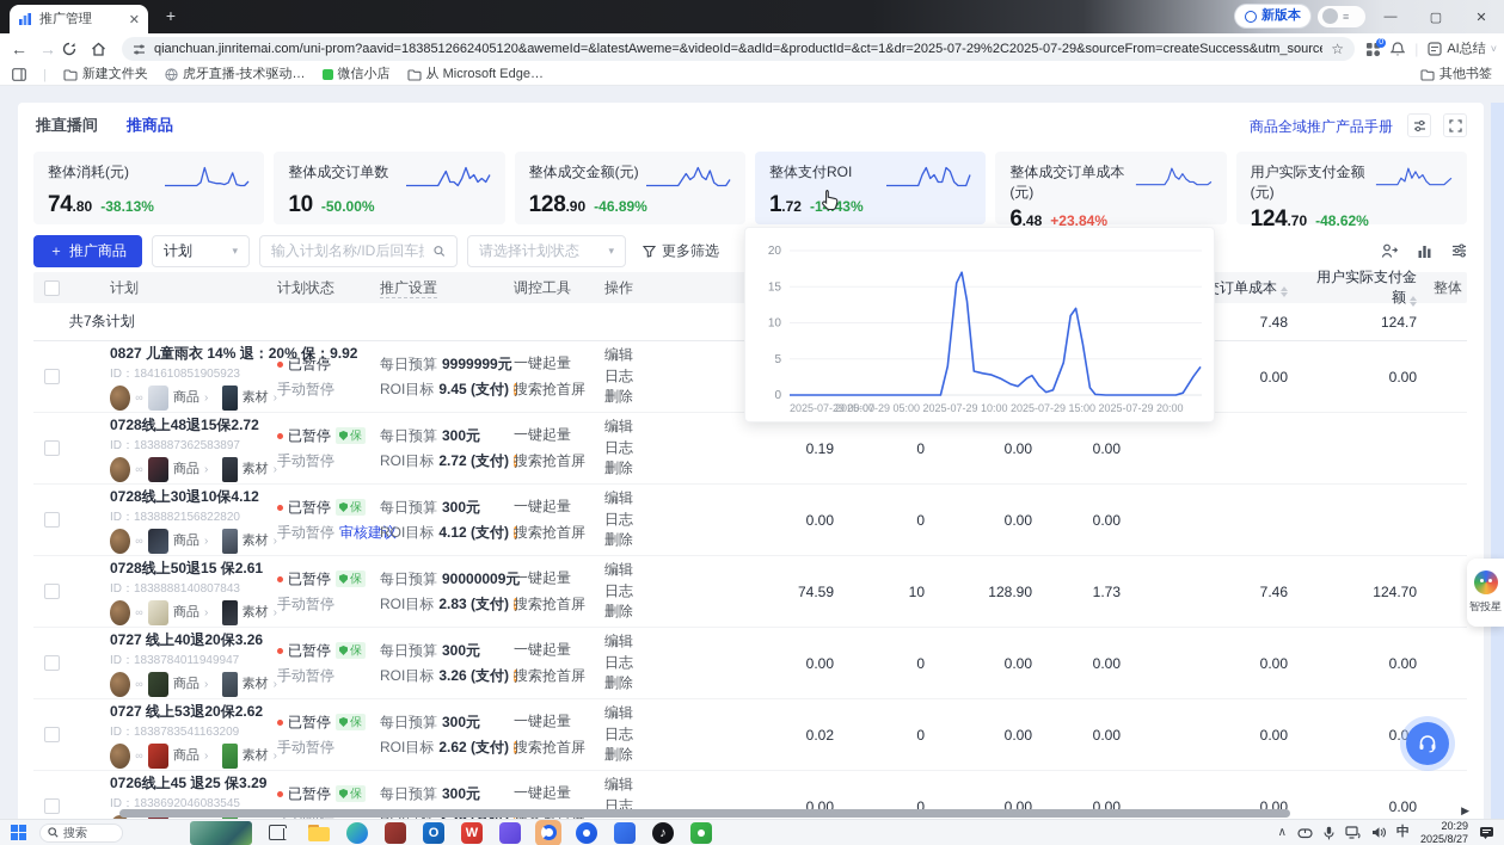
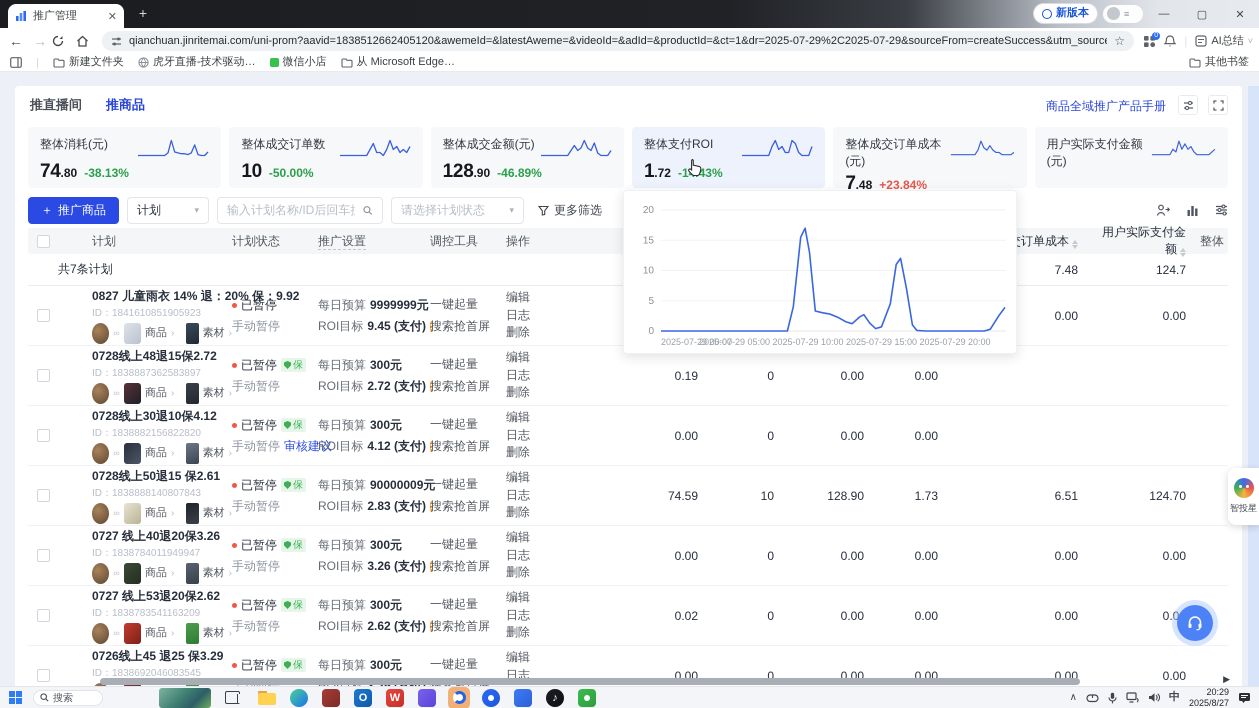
  推广管理
  ✕
  +
  新版本
  ≡
  —
  ▢
  ✕
  ←
  →
  qianchuan.jinritemai.com/uni-prom?aavid=1838512662405120&awemeId=&latestAweme=&videoId=&adId=&productId=&ct=1&dr=2025-07-29%2C2025-07-29&sourceFrom=createSuccess&utm_sourc
  ☆
  AI总结
  ˅
  |
  新建文件夹
  虎牙直播-技术驱动…
  微信小店
  从 Microsoft Edge…
  其他书签
  推直播间
  推商品
  商品全域推广产品手册
  整体消耗(元)
  74
  .80
  -38.13%
  整体成交订单数
  10
  -50.00%
  整体成交金额(元)
  128
  .90
  -46.89%
  整体支付ROI
  1
  .72
  -143%
  整体成交订单成本(元)
- 6
+ 7
  .48
  +23.84%
  用户实际支付金额(元)
- 124
- .70
- -48.62%
  ＋
  推广商品
  计划
  ▾
  输入计划名称/ID后回车
  请选择计划状态
  ▾
  更多筛选
  计划
  计划状态
  推广设置
  调控工具
  操作
  用户实际支付金额
  整体
  共7条计划
  7.48
  124.7
  0827 儿童雨衣 14% 退：20% 保：9.92
  ID：1841610851905923
  ∞
  商品
  ›
  素材
  ›
  已暂停
  手动暂停
  每日预算
  9999999元
  ROI目标
  9.45 (支付)
  !
  一键起量
  搜索抢首屏
  编辑
  日志
  删除
  0.00
  0.00
  0728线上48退15保2.72
  ID：1838887362583897
  ∞
  商品
  ›
  素材
  ›
  已暂停
  保
  手动暂停
  每日预算
  300元
  ROI目标
  2.72 (支付)
  !
  一键起量
  搜索抢首屏
  编辑
  日志
  删除
  0.19
  0
  0.00
  0.00
  0728线上30退10保4.12
  ID：1838882156822820
  ∞
  商品
  ›
  素材
  ›
  已暂停
  保
  手动暂停 审核建议
  每日预算
  300元
  ROI目标
  4.12 (支付)
  !
  一键起量
  搜索抢首屏
  编辑
  日志
  删除
  0.00
  0
  0.00
  0.00
  0728线上50退15 保2.61
  ID：1838888140807843
  ∞
  商品
  ›
  素材
  ›
  已暂停
  保
  手动暂停
  每日预算
  90000009元
  ROI目标
  2.83 (支付)
  !
  一键起量
  搜索抢首屏
  编辑
  日志
  删除
  74.59
  10
  128.90
  1.73
- 7.46
+ 6.51
  124.70
  0727 线上40退20保3.26
  ID：1838784011949947
  ∞
  商品
  ›
  素材
  ›
  已暂停
  保
  手动暂停
  每日预算
  300元
  ROI目标
  3.26 (支付)
  !
  一键起量
  搜索抢首屏
  编辑
  日志
  删除
  0.00
  0
  0.00
  0.00
  0.00
  0.00
  0727 线上53退20保2.62
  ID：1838783541163209
  ∞
  商品
  ›
  素材
  ›
  已暂停
  保
  手动暂停
  每日预算
  300元
  ROI目标
  2.62 (支付)
  !
  一键起量
  搜索抢首屏
  编辑
  日志
  删除
  0.02
  0
  0.00
  0.00
  0.00
  0.0
  0726线上45 退25 保3.29
  ID：1838692046083545
  已暂停
  保
  每日预算
  300元
  一键起量
  编辑
  日志
  0.00
  0
  0.00
  0.00
  0.00
  0.00
  ▶
  0
  5
  10
  15
  20
  2025-07-29 00:00
  2025-07-29 05:00
  2025-07-29 10:00
  2025-07-29 15:00
  2025-07-29 20:00
  智投星
  搜索
  O
  W
  ♪
  ∧
  中
  20:29
  2025/8/27
